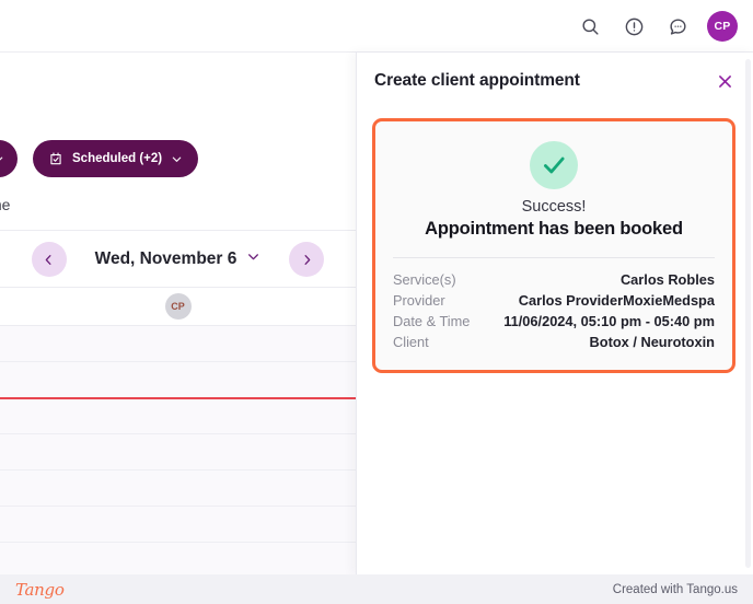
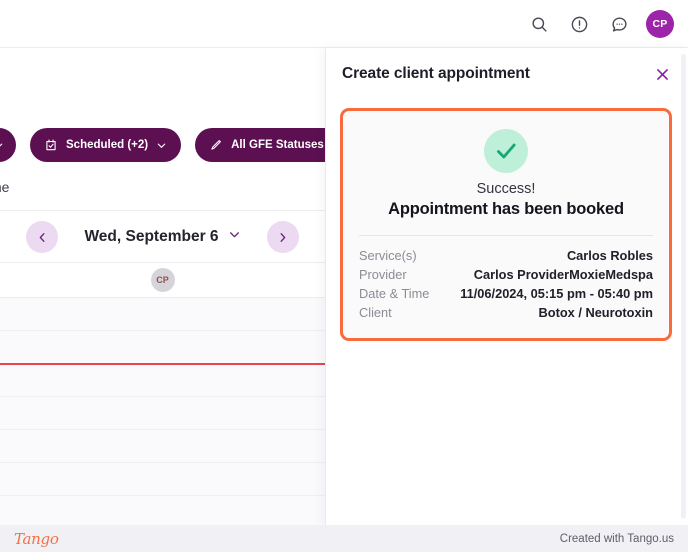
  CP
  Scheduled (+2)
+ All GFE Statuses
- Wed, November 6
+ Wed, September 6
  CP
  Create client appointment
  Success!
  Appointment has been booked
  Service(s)
  Carlos Robles
  Provider
  Carlos ProviderMoxieMedspa
  Date & Time
- 11/06/2024, 05:10 pm - 05:40 pm
+ 11/06/2024, 05:15 pm - 05:40 pm
  Client
  Botox / Neurotoxin
  Tango
  Created with Tango.us
